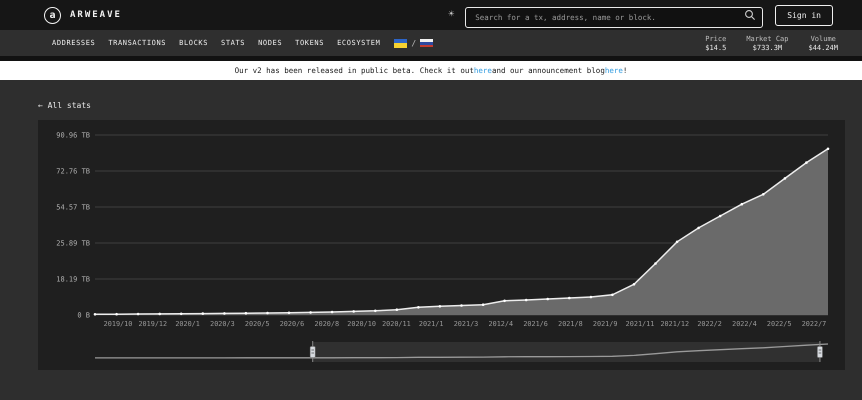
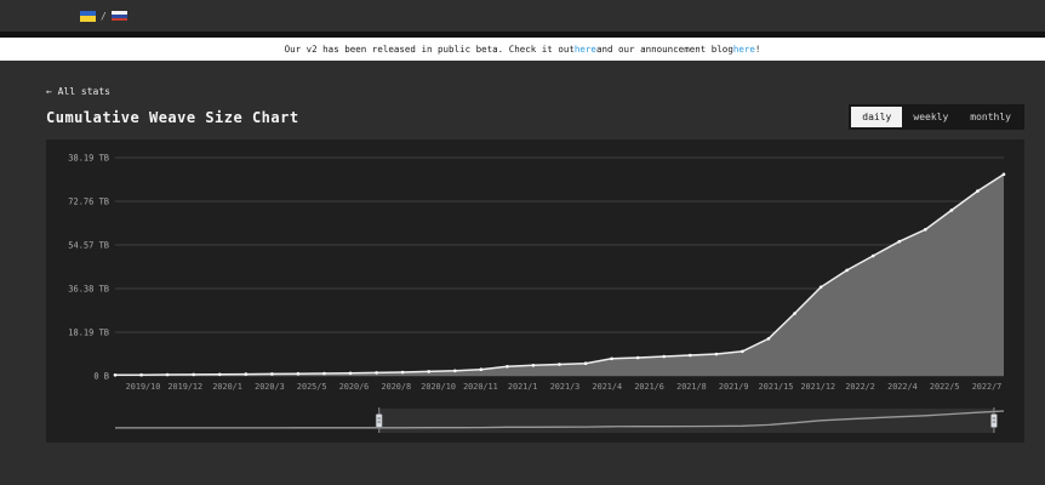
- a
- ARWEAVE
- ☀
- Search for a tx, address, name or block.
- Sign in
- ADDRESSES
- TRANSACTIONS
- BLOCKS
- STATS
- NODES
- TOKENS
- ECOSYSTEM
  /
- Price
- $14.5
- Market Cap
- $733.3M
- Volume
- $44.24M
  Our v2 has been released in public beta. Check it out
  here
  and our announcement blog
  here
  !
  ← All stats
+ Cumulative Weave Size Chart
+ daily
+ weekly
+ monthly
  0 B
  18.19 TB
- 25.89 TB
+ 36.38 TB
  54.57 TB
  72.76 TB
- 90.96 TB
+ 38.19 TB
  2019/10
  2019/12
  2020/1
  2020/3
- 2020/5
+ 2025/5
  2020/6
  2020/8
  2020/10
  2020/11
  2021/1
  2021/3
- 2012/4
+ 2021/4
  2021/6
  2021/8
  2021/9
- 2021/11
+ 2021/15
  2021/12
  2022/2
  2022/4
  2022/5
  2022/7
